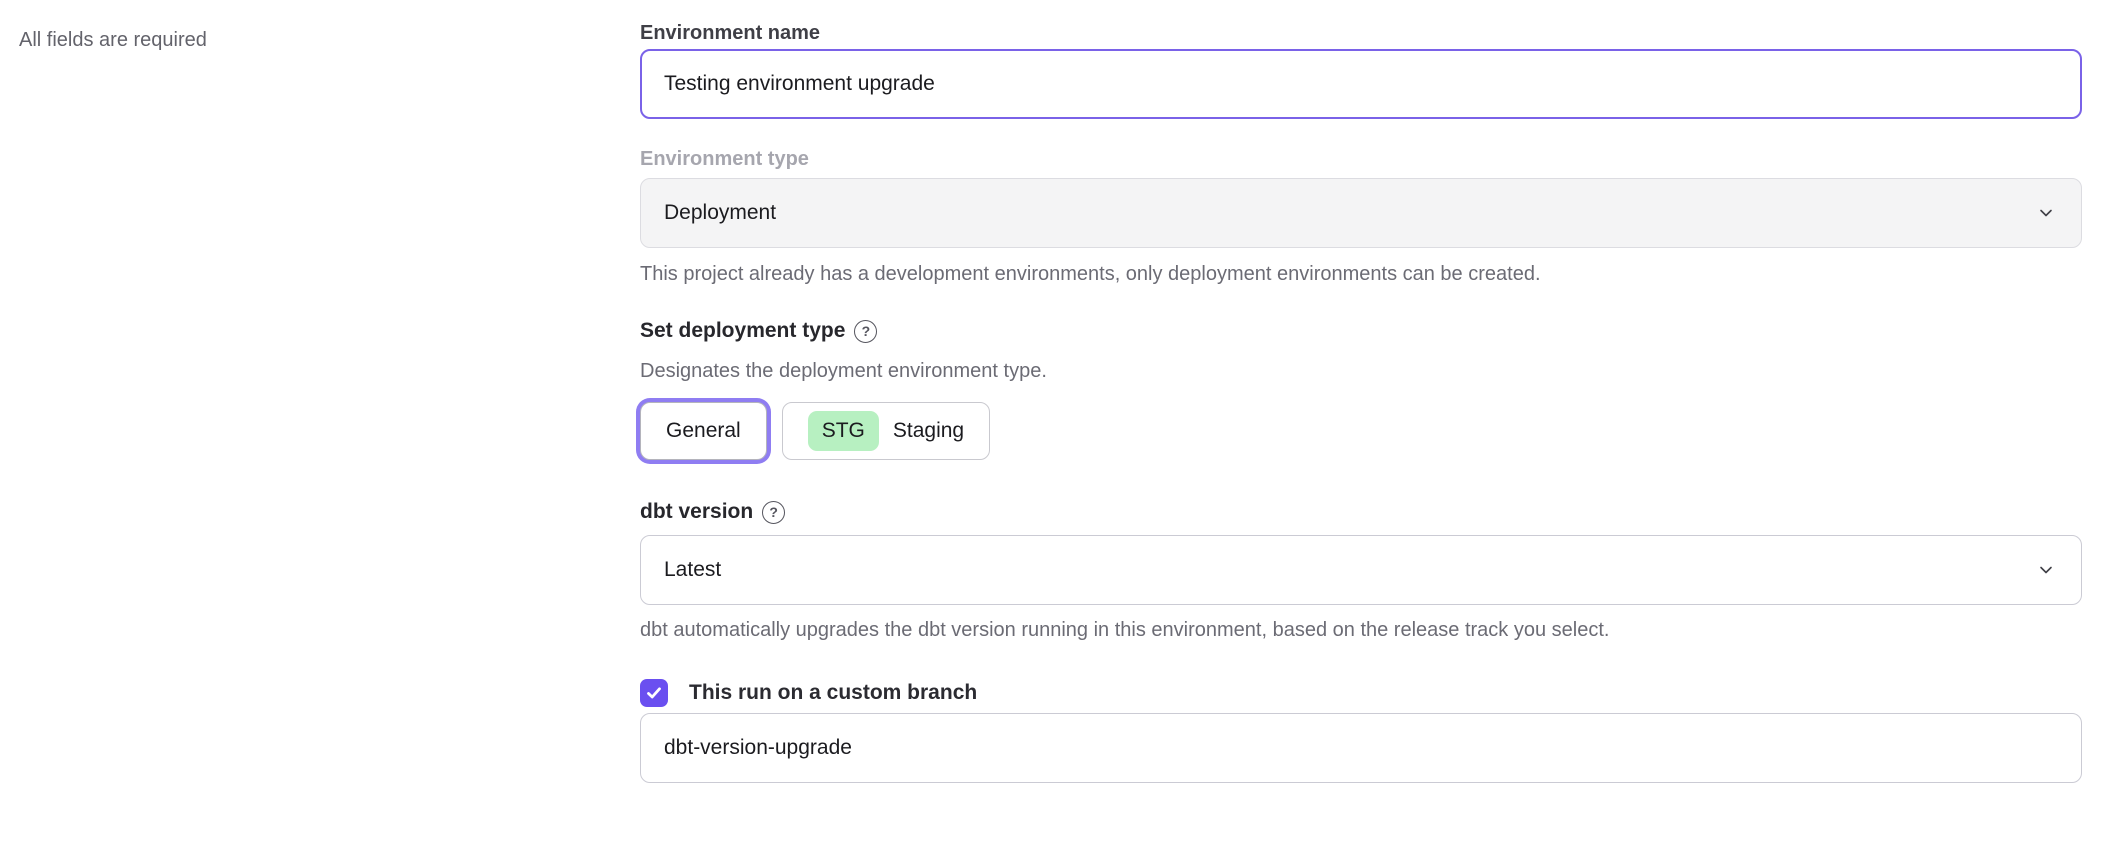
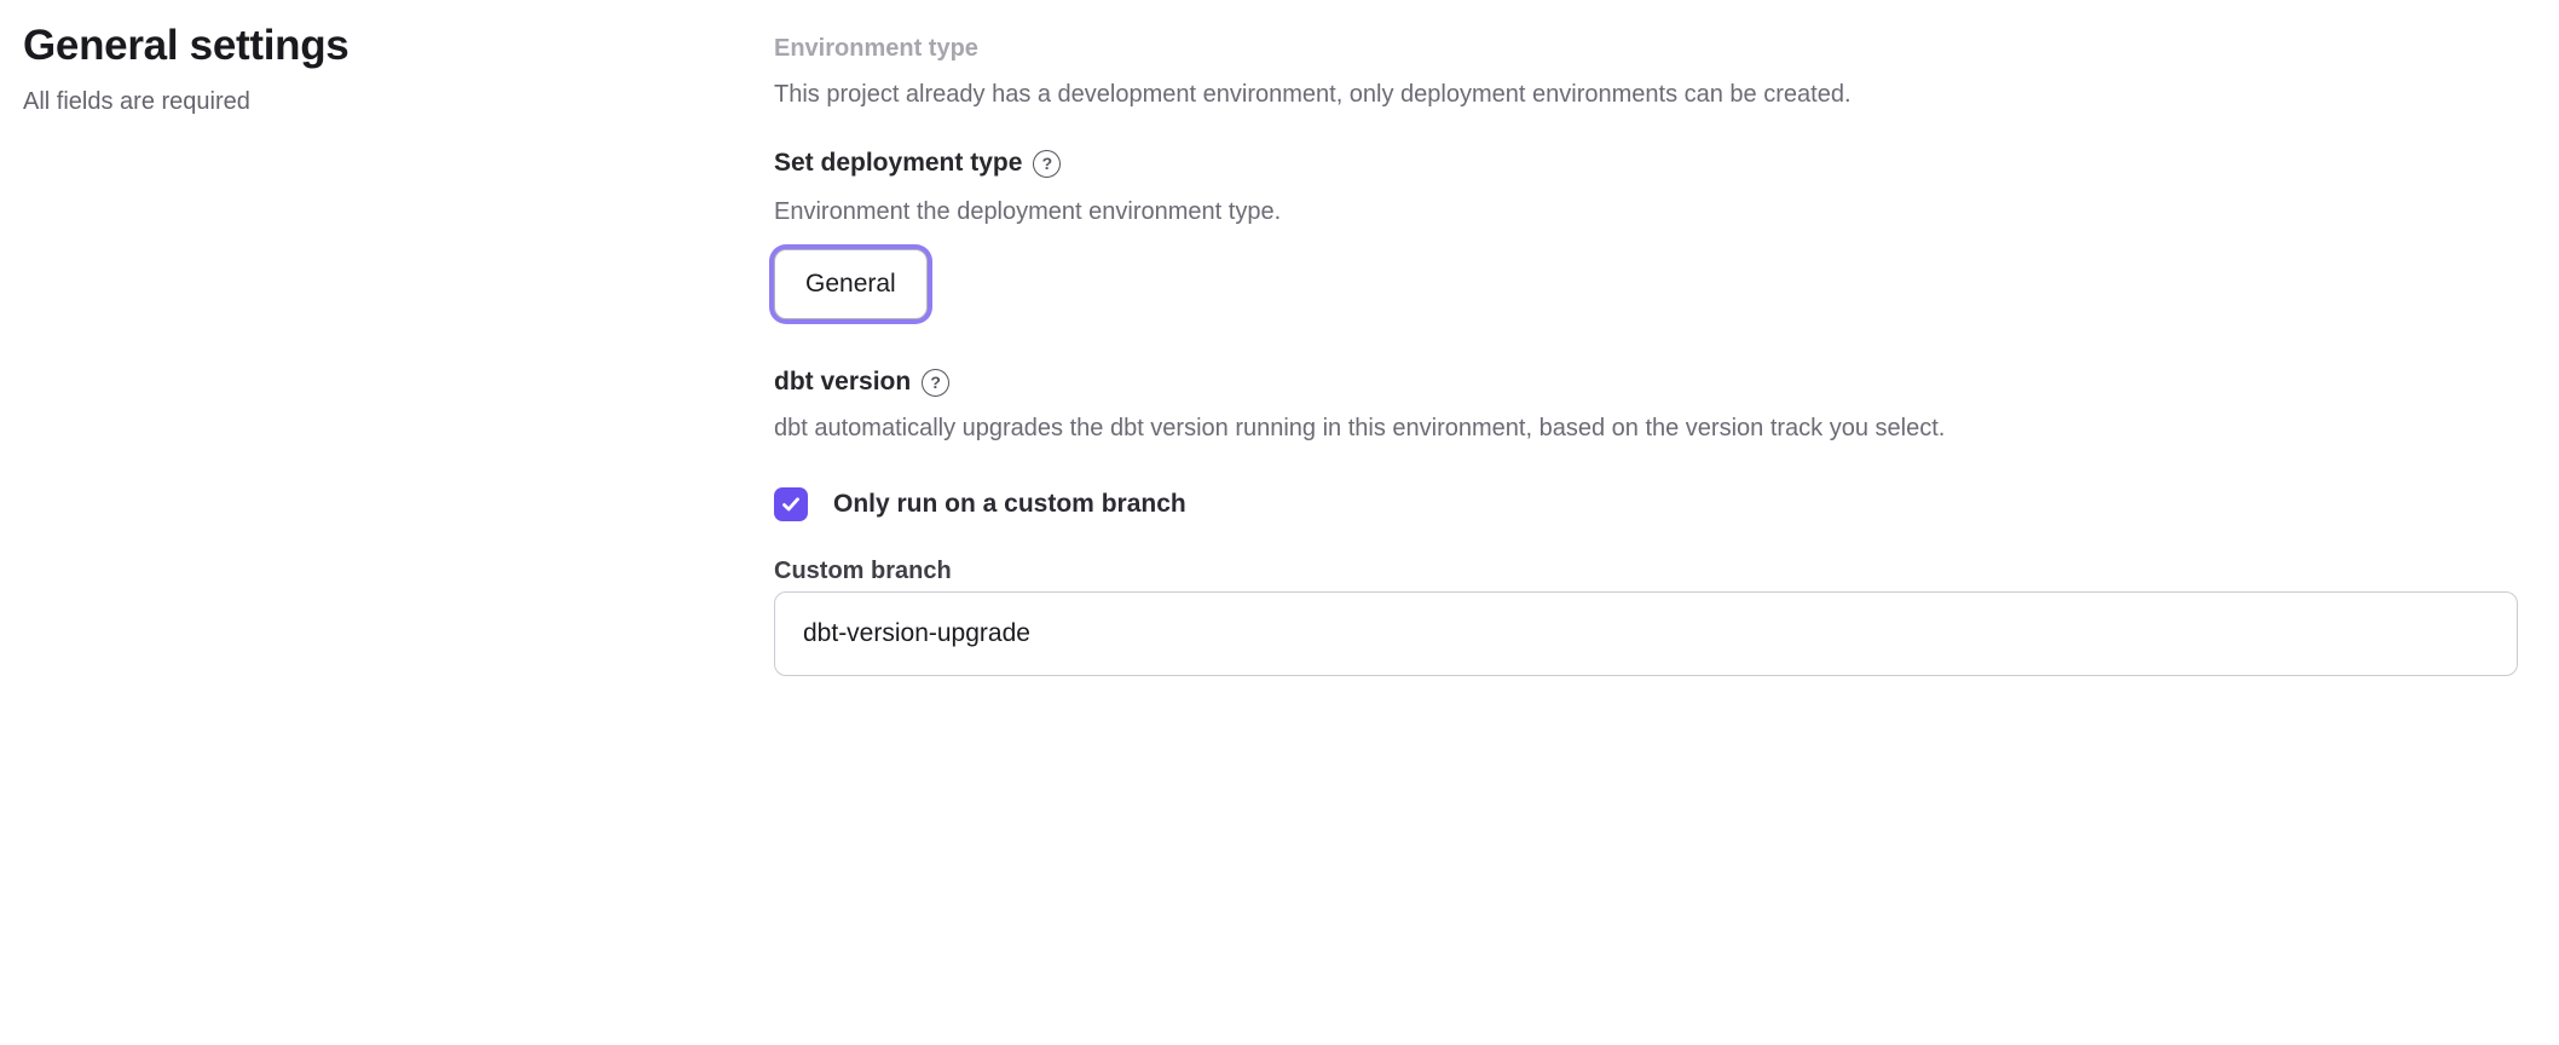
+ General settings
  All fields are required
- Environment name
- Testing environment upgrade
  Environment type
- Deployment
- This project already has a development environments, only deployment environments can be created.
+ This project already has a development environment, only deployment environments can be created.
  Set deployment type
  ?
- Designates the deployment environment type.
+ Environment the deployment environment type.
  General
- STG
- Staging
  dbt version
  ?
- Latest
- dbt automatically upgrades the dbt version running in this environment, based on the release track you select.
+ dbt automatically upgrades the dbt version running in this environment, based on the version track you select.
- This run on a custom branch
+ Only run on a custom branch
+ Custom branch
  dbt-version-upgrade
